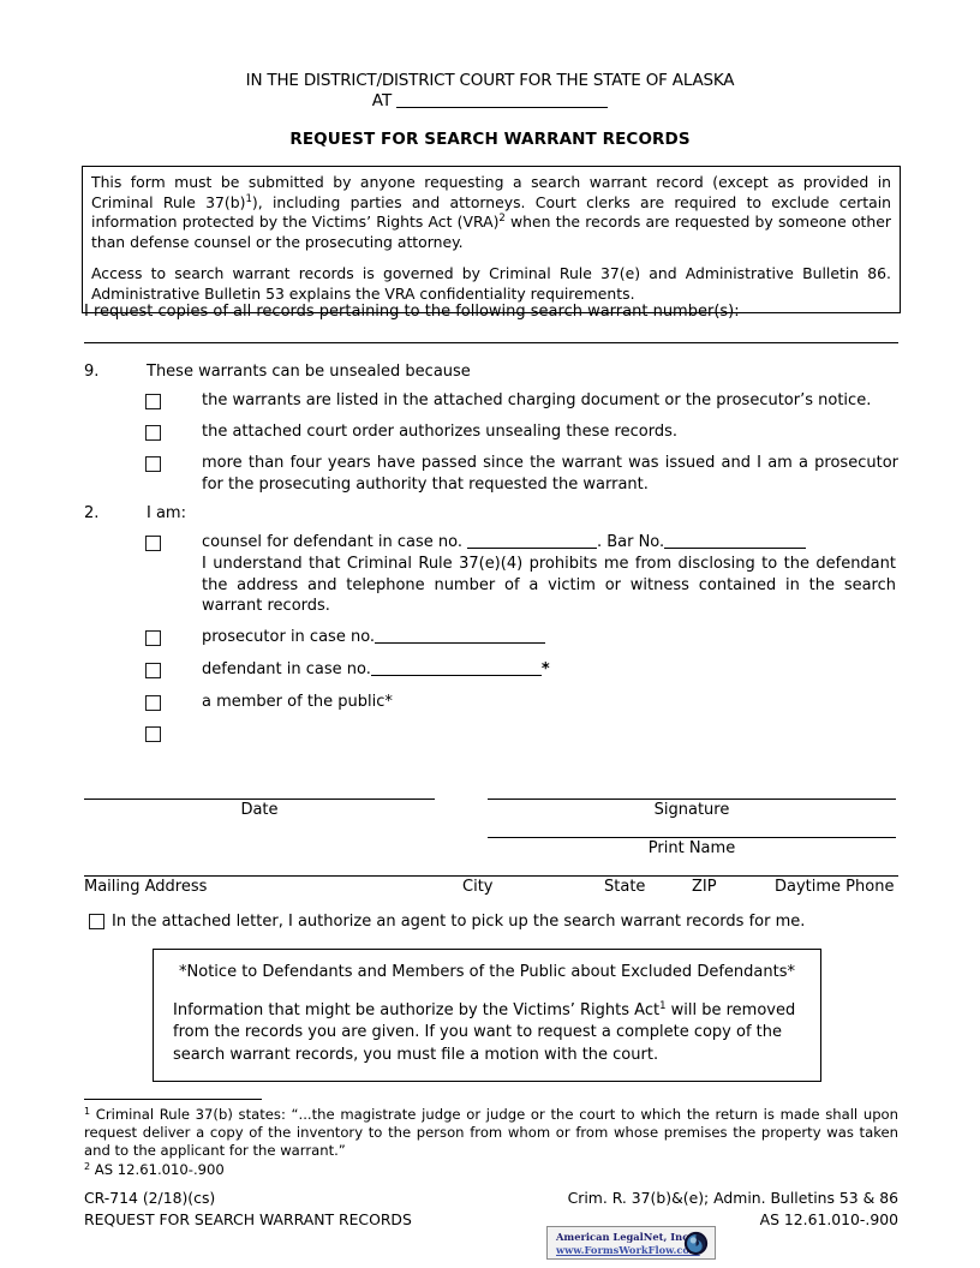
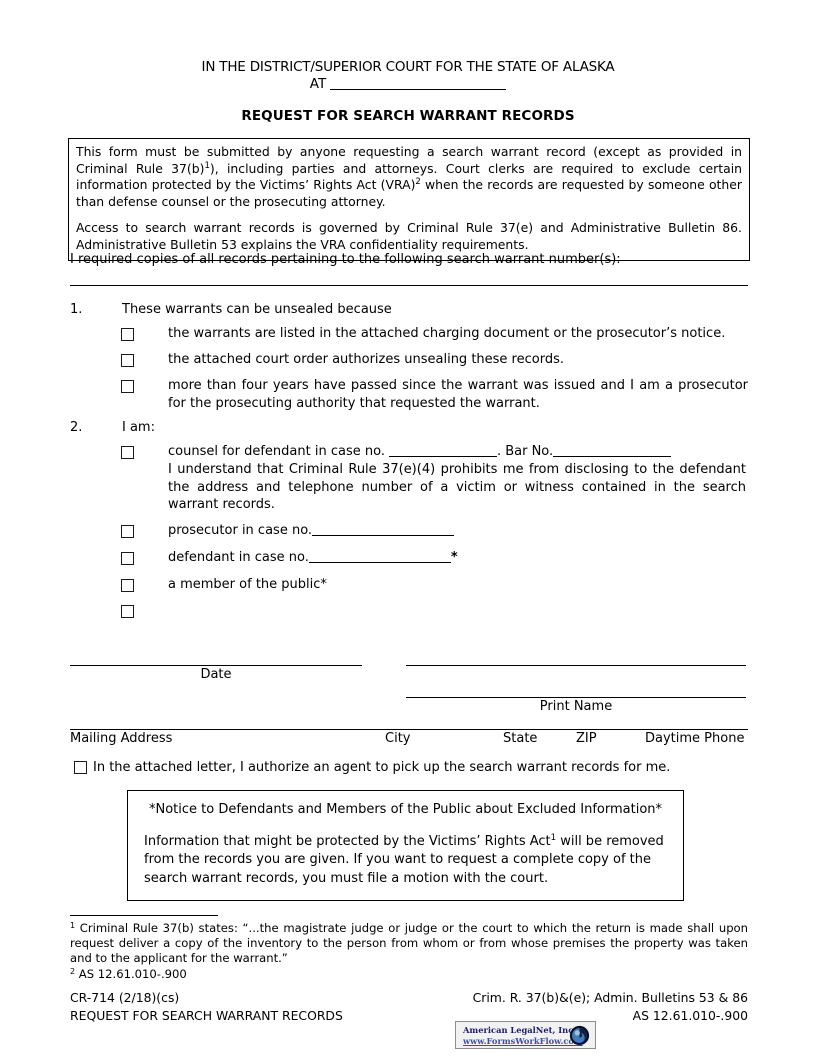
- IN THE DISTRICT/DISTRICT COURT FOR THE STATE OF ALASKA
+ IN THE DISTRICT/SUPERIOR COURT FOR THE STATE OF ALASKA
  AT
  REQUEST FOR SEARCH WARRANT RECORDS
  This form must be submitted by anyone requesting a search warrant record (except as provided in Criminal Rule 37(b)1), including parties and attorneys. Court clerks are required to exclude certain information protected by the Victims’ Rights Act (VRA)2 when the records are requested by someone other than defense counsel or the prosecuting attorney.
  Access to search warrant records is governed by Criminal Rule 37(e) and Administrative Bulletin 86. Administrative Bulletin 53 explains the VRA confidentiality requirements.
- I request copies of all records pertaining to the following search warrant number(s):
+ I required copies of all records pertaining to the following search warrant number(s):
- 9.
+ 1.
  These warrants can be unsealed because
  the warrants are listed in the attached charging document or the prosecutor’s notice.
  the attached court order authorizes unsealing these records.
  more than four years have passed since the warrant was issued and I am a prosecutor for the prosecuting authority that requested the warrant.
  2.
  I am:
  counsel for defendant in case no. . Bar No.
  I understand that Criminal Rule 37(e)(4) prohibits me from disclosing to the defendant the address and telephone number of a victim or witness contained in the search warrant records.
  prosecutor in case no.
  defendant in case no. *
  a member of the public*
  Date
- Signature
  Print Name
  Mailing Address
  City
  State
  ZIP
  Daytime Phone
  In the attached letter, I authorize an agent to pick up the search warrant records for me.
- *Notice to Defendants and Members of the Public about Excluded Defendants*
+ *Notice to Defendants and Members of the Public about Excluded Information*
- Information that might be authorize by the Victims’ Rights Act1 will be removed from the records you are given. If you want to request a complete copy of the search warrant records, you must file a motion with the court.
+ Information that might be protected by the Victims’ Rights Act1 will be removed from the records you are given. If you want to request a complete copy of the search warrant records, you must file a motion with the court.
  1 Criminal Rule 37(b) states: “...the magistrate judge or judge or the court to which the return is made shall upon request deliver a copy of the inventory to the person from whom or from whose premises the property was taken and to the applicant for the warrant.”
  2 AS 12.61.010-.900
  CR-714 (2/18)(cs)
  REQUEST FOR SEARCH WARRANT RECORDS
  Crim. R. 37(b)&(e); Admin. Bulletins 53 & 86
  AS 12.61.010-.900
  American LegalNet, Inc
  www.FormsWorkFlow.co
